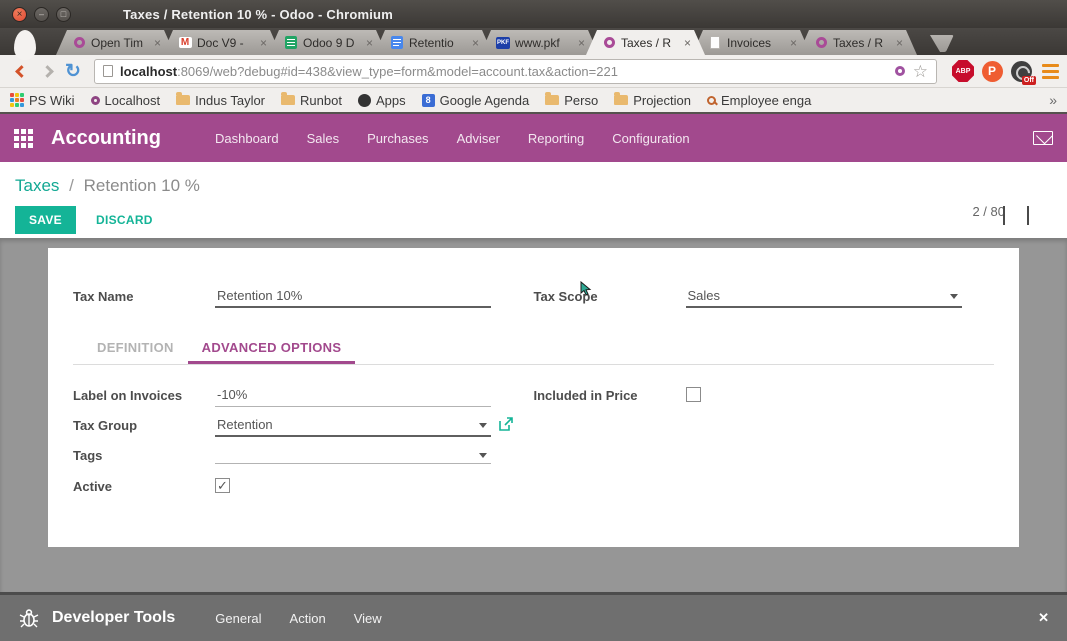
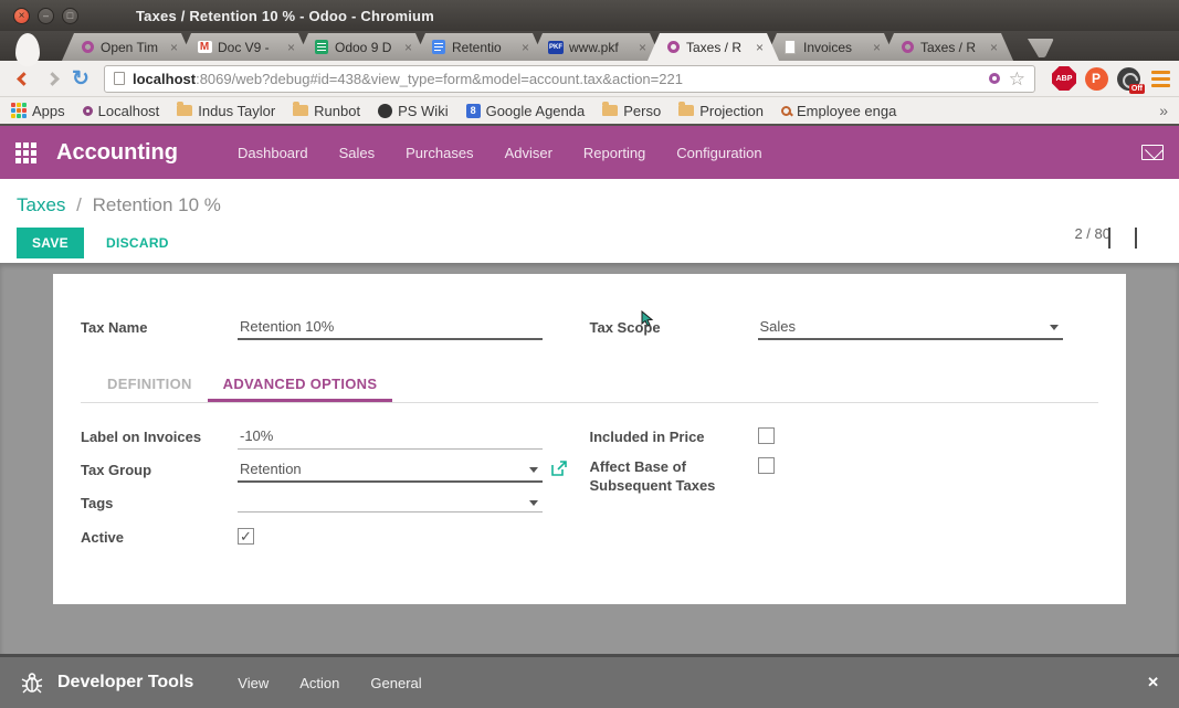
  ×
  –
  □
  Taxes / Retention 10 % - Odoo - Chromium
  Open Tim
  ×
  M
  Doc V9 -
  ×
  Odoo 9 D
  ×
  Retentio
  ×
  www.pkf
  ×
  Taxes / R
  ×
  Invoices
  ×
  Taxes / R
  ×
  ↻
  localhost
  :8069/web?debug#id=438&view_type=form&model=account.tax&action=221
  ☆
  P
- PS Wiki
+ Apps
  Localhost
  Indus Taylor
  Runbot
- Apps
+ PS Wiki
  8
  Google Agenda
  Perso
  Projection
  Employee enga
  »
  Accounting
  Dashboard
  Sales
  Purchases
  Adviser
  Reporting
  Configuration
  Taxes / Retention 10 %
  SAVE
  DISCARD
  2 / 80
  Tax Name
  Retention 10%
  Tax Scope
  Sales
  DEFINITION
  ADVANCED OPTIONS
  Label on Invoices
  -10%
  Tax Group
  Retention
  Tags
  Active
  ✓
  Included in Price
+ Affect Base of Subsequent Taxes
  Developer Tools
- General
+ View
  Action
- View
+ General
  ✕
